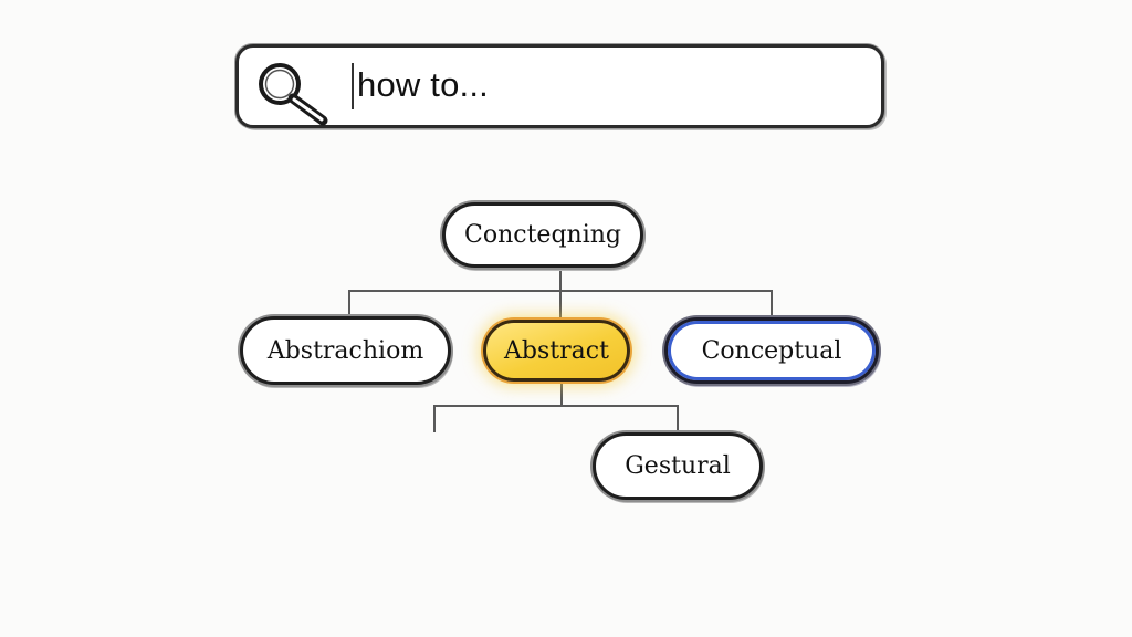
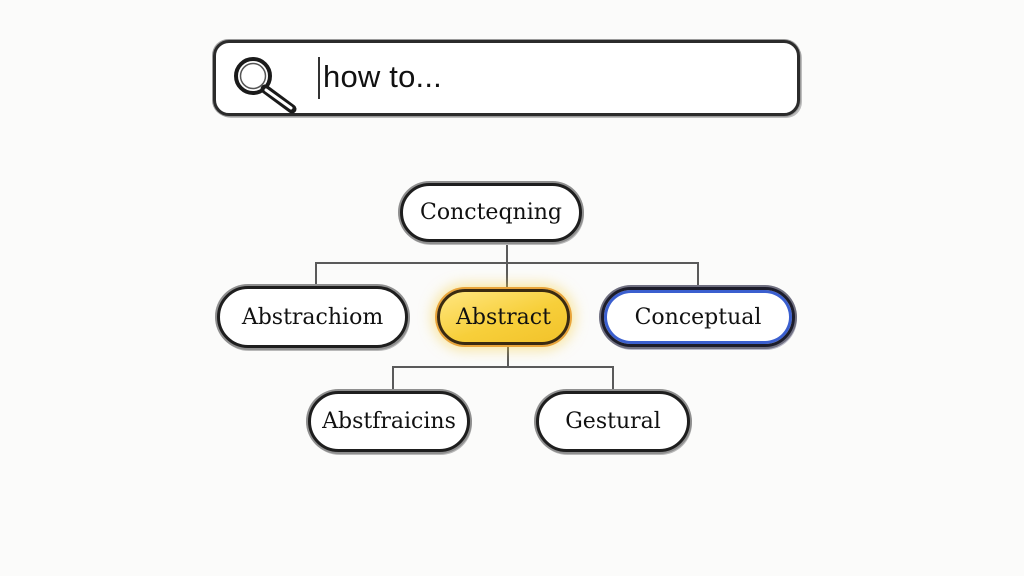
  how to...
  Concteqning
  Abstrachiom
  Abstract
  Conceptual
+ Abstfraicins
  Gestural
